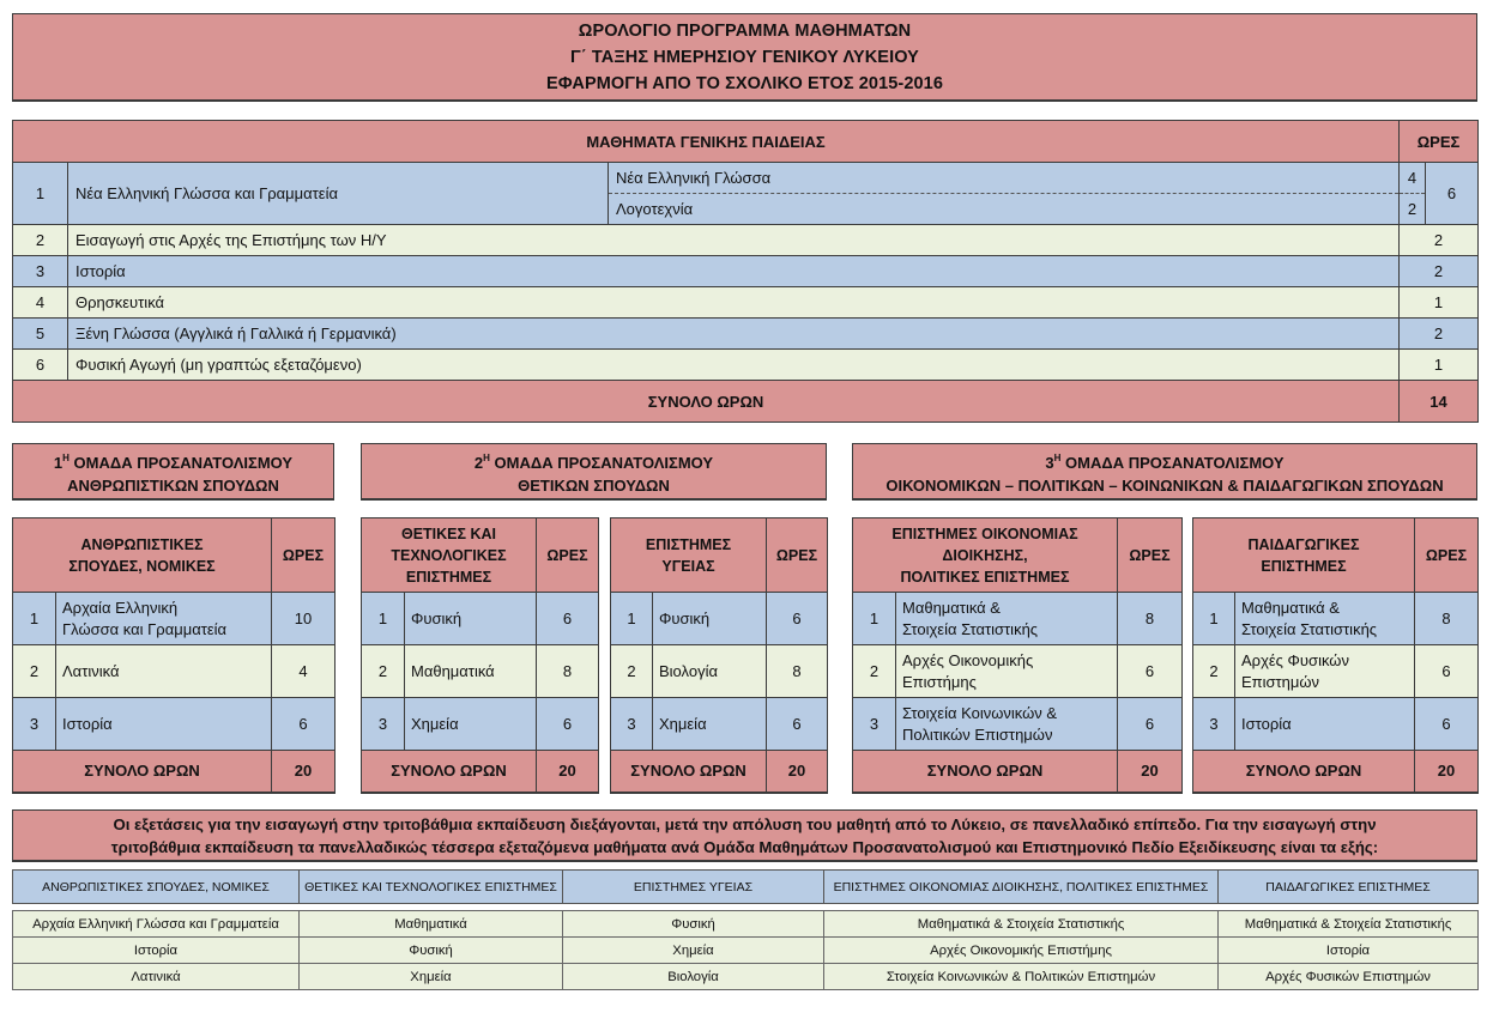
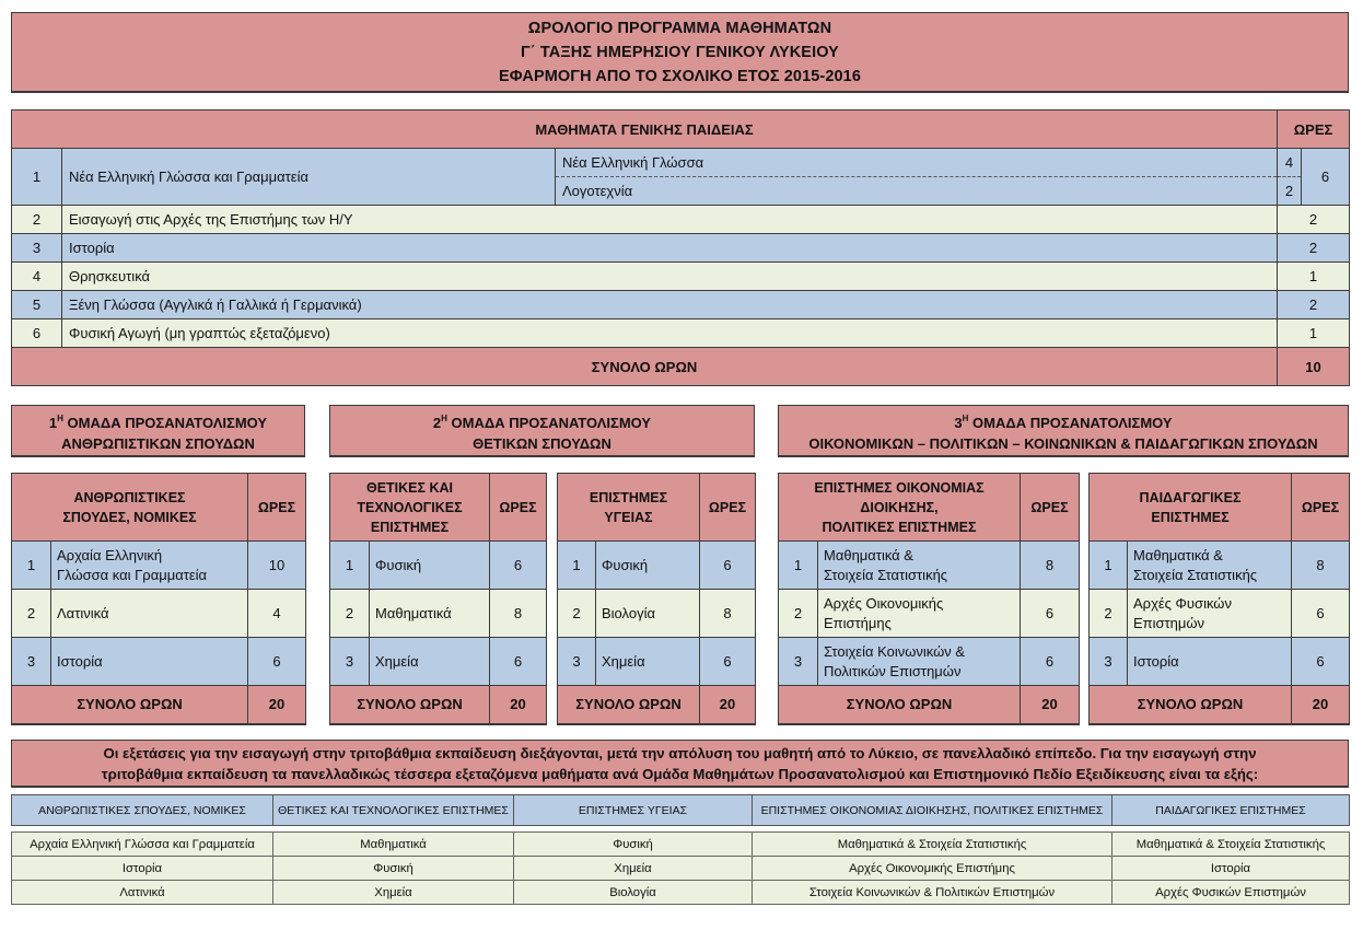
  ΩΡΟΛΟΓΙΟ ΠΡΟΓΡΑΜΜΑ ΜΑΘΗΜΑΤΩΝ
  Γ΄ ΤΑΞΗΣ ΗΜΕΡΗΣΙΟΥ ΓΕΝΙΚΟΥ ΛΥΚΕΙΟΥ
  ΕΦΑΡΜΟΓΗ ΑΠΟ ΤΟ ΣΧΟΛΙΚΟ ΕΤΟΣ 2015-2016
  ΜΑΘΗΜΑΤΑ ΓΕΝΙΚΗΣ ΠΑΙΔΕΙΑΣ	ΩΡΕΣ
  1	Νέα Ελληνική Γλώσσα και Γραμματεία	Νέα Ελληνική Γλώσσα	4	6
  Λογοτεχνία	2
  2	Εισαγωγή στις Αρχές της Επιστήμης των Η/Υ	2
  3	Ιστορία	2
  4	Θρησκευτικά	1
  5	Ξένη Γλώσσα (Αγγλικά ή Γαλλικά ή Γερμανικά)	2
  6	Φυσική Αγωγή (μη γραπτώς εξεταζόμενο)	1
- ΣΥΝΟΛΟ ΩΡΩΝ	14
+ ΣΥΝΟΛΟ ΩΡΩΝ	10
  1Η ΟΜΑΔΑ ΠΡΟΣΑΝΑΤΟΛΙΣΜΟΥ
  ΑΝΘΡΩΠΙΣΤΙΚΩΝ ΣΠΟΥΔΩΝ
  2Η ΟΜΑΔΑ ΠΡΟΣΑΝΑΤΟΛΙΣΜΟΥ
  ΘΕΤΙΚΩΝ ΣΠΟΥΔΩΝ
  3Η ΟΜΑΔΑ ΠΡΟΣΑΝΑΤΟΛΙΣΜΟΥ
  ΟΙΚΟΝΟΜΙΚΩΝ – ΠΟΛΙΤΙΚΩΝ – ΚΟΙΝΩΝΙΚΩΝ & ΠΑΙΔΑΓΩΓΙΚΩΝ ΣΠΟΥΔΩΝ
  ΑΝΘΡΩΠΙΣΤΙΚΕΣ ΣΠΟΥΔΕΣ, ΝΟΜΙΚΕΣ	ΩΡΕΣ
  1	Αρχαία Ελληνική Γλώσσα και Γραμματεία	10
  2	Λατινικά	4
  3	Ιστορία	6
  ΣΥΝΟΛΟ ΩΡΩΝ	20
  ΘΕΤΙΚΕΣ ΚΑΙ ΤΕΧΝΟΛΟΓΙΚΕΣ ΕΠΙΣΤΗΜΕΣ	ΩΡΕΣ
  1	Φυσική	6
  2	Μαθηματικά	8
  3	Χημεία	6
  ΣΥΝΟΛΟ ΩΡΩΝ	20
  ΕΠΙΣΤΗΜΕΣ ΥΓΕΙΑΣ	ΩΡΕΣ
  1	Φυσική	6
  2	Βιολογία	8
  3	Χημεία	6
  ΣΥΝΟΛΟ ΩΡΩΝ	20
  ΕΠΙΣΤΗΜΕΣ ΟΙΚΟΝΟΜΙΑΣ ΔΙΟΙΚΗΣΗΣ, ΠΟΛΙΤΙΚΕΣ ΕΠΙΣΤΗΜΕΣ	ΩΡΕΣ
  1	Μαθηματικά & Στοιχεία Στατιστικής	8
  2	Αρχές Οικονομικής Επιστήμης	6
  3	Στοιχεία Κοινωνικών & Πολιτικών Επιστημών	6
  ΣΥΝΟΛΟ ΩΡΩΝ	20
  ΠΑΙΔΑΓΩΓΙΚΕΣ ΕΠΙΣΤΗΜΕΣ	ΩΡΕΣ
  1	Μαθηματικά & Στοιχεία Στατιστικής	8
  2	Αρχές Φυσικών Επιστημών	6
  3	Ιστορία	6
  ΣΥΝΟΛΟ ΩΡΩΝ	20
  Οι εξετάσεις για την εισαγωγή στην τριτοβάθμια εκπαίδευση διεξάγονται, μετά την απόλυση του μαθητή από το Λύκειο, σε πανελλαδικό επίπεδο. Για την εισαγωγή στην
  τριτοβάθμια εκπαίδευση τα πανελλαδικώς τέσσερα εξεταζόμενα μαθήματα ανά Ομάδα Μαθημάτων Προσανατολισμού και Επιστημονικό Πεδίο Εξειδίκευσης είναι τα εξής:
  ΑΝΘΡΩΠΙΣΤΙΚΕΣ ΣΠΟΥΔΕΣ, ΝΟΜΙΚΕΣ	ΘΕΤΙΚΕΣ ΚΑΙ ΤΕΧΝΟΛΟΓΙΚΕΣ ΕΠΙΣΤΗΜΕΣ	ΕΠΙΣΤΗΜΕΣ ΥΓΕΙΑΣ	ΕΠΙΣΤΗΜΕΣ ΟΙΚΟΝΟΜΙΑΣ ΔΙΟΙΚΗΣΗΣ, ΠΟΛΙΤΙΚΕΣ ΕΠΙΣΤΗΜΕΣ	ΠΑΙΔΑΓΩΓΙΚΕΣ ΕΠΙΣΤΗΜΕΣ
  Αρχαία Ελληνική Γλώσσα και Γραμματεία	Μαθηματικά	Φυσική	Μαθηματικά & Στοιχεία Στατιστικής	Μαθηματικά & Στοιχεία Στατιστικής
  Ιστορία	Φυσική	Χημεία	Αρχές Οικονομικής Επιστήμης	Ιστορία
  Λατινικά	Χημεία	Βιολογία	Στοιχεία Κοινωνικών & Πολιτικών Επιστημών	Αρχές Φυσικών Επιστημών
